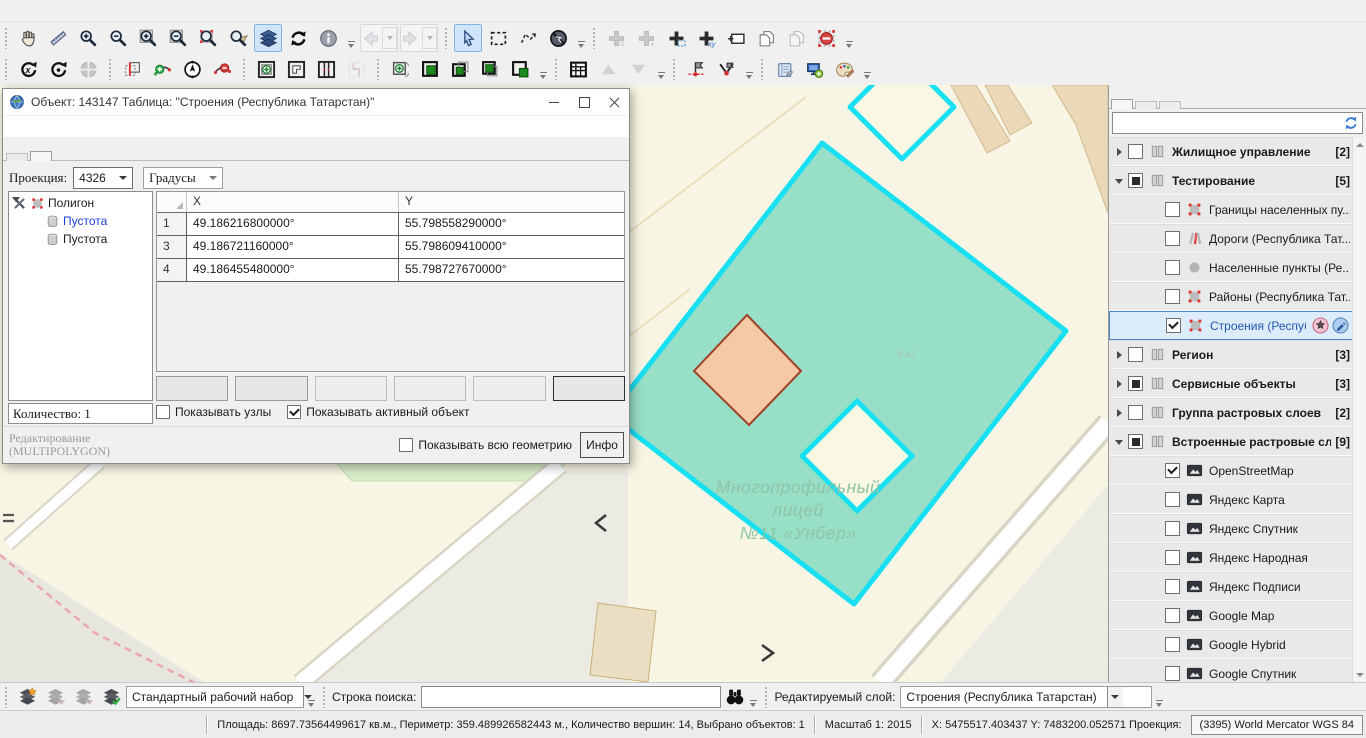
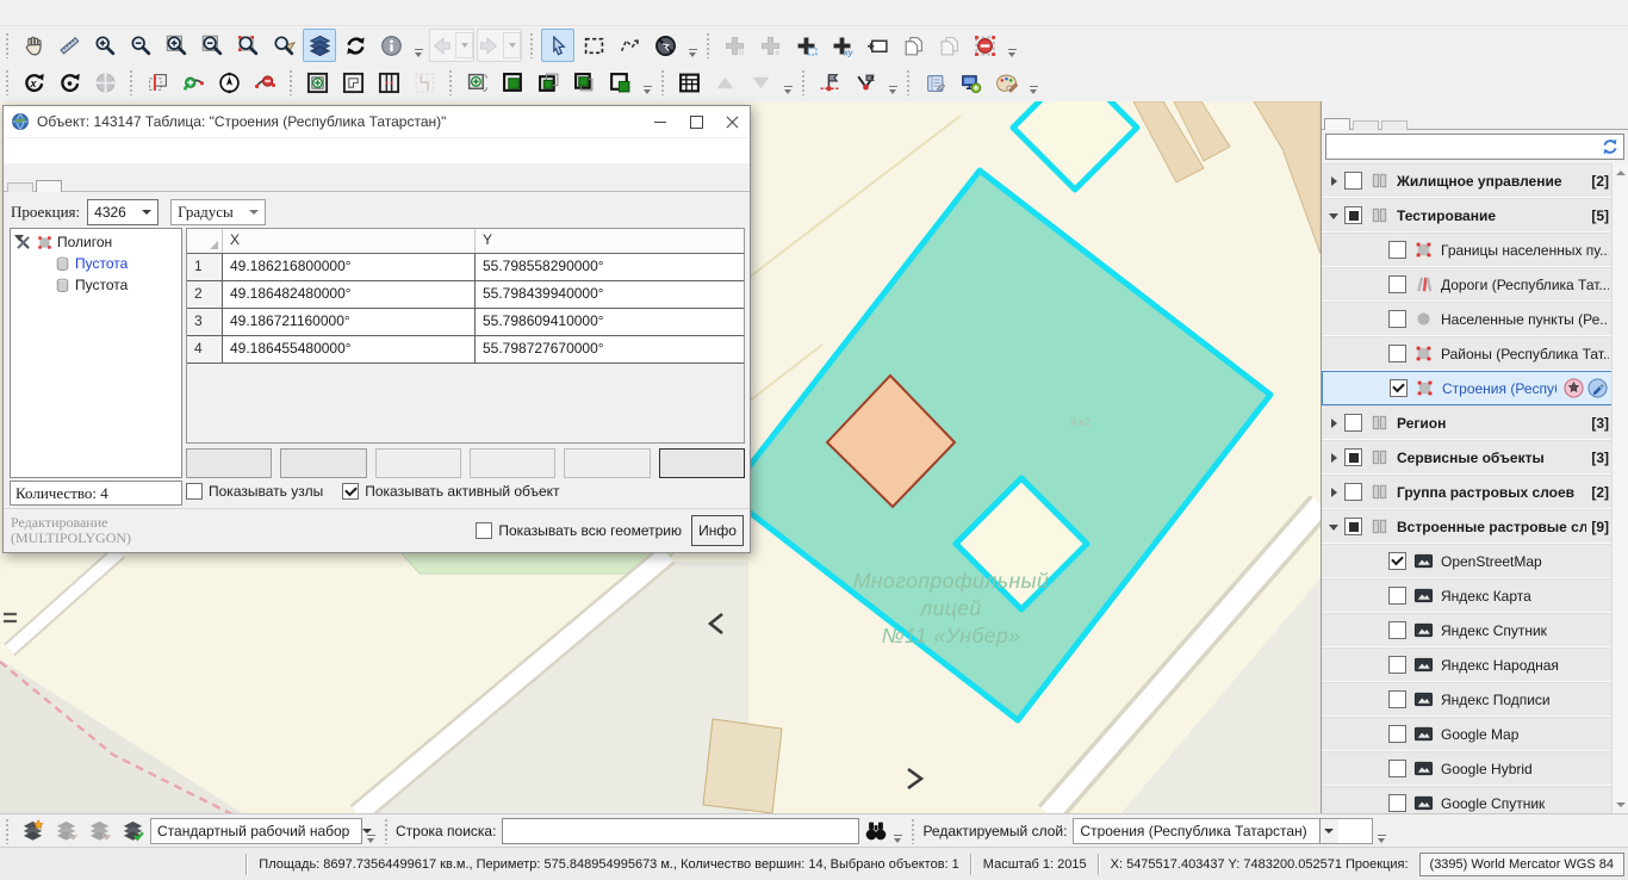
  xy
  x
  9 к2
  Многопрофильный
  лицей
  №11 «Унбер»
  Объект: 143147 Таблица: "Строения (Республика Татарстан)"
  Проекция:
  4326
  Градусы
  Полигон
  Пустота
  Пустота
- Количество: 1
+ Количество: 4
  X
  Y
  1
  49.186216800000°
  55.798558290000°
+ 2
+ 49.186482480000°
+ 55.798439940000°
  3
  49.186721160000°
  55.798609410000°
  4
  49.186455480000°
  55.798727670000°
  Показывать узлы
  Показывать активный объект
  Редактирование
  (MULTIPOLYGON)
  Показывать всю геометрию
  Инфо
  Жилищное управление
  [2]
  Тестирование
  [5]
  Границы населенных пу..
  Дороги (Республика Тат...
  Населенные пункты (Ре..
  Районы (Республика Тат..
  Строения (Респу
  Регион
  [3]
  Сервисные объекты
  [3]
  Группа растровых слоев
  [2]
  Встроенные растровые сл
  [9]
  OpenStreetMap
  Яндекс Карта
  Яндекс Спутник
  Яндекс Народная
  Яндекс Подписи
  Google Map
  Google Hybrid
  Google Спутник
  Стандартный рабочий набор
  Строка поиска:
  Редактируемый слой:
  Строения (Республика Татарстан)
- Площадь: 8697.73564499617 кв.м., Периметр: 359.489926582443 м., Количество вершин: 14, Выбрано объектов: 1
+ Площадь: 8697.73564499617 кв.м., Периметр: 575.848954995673 м., Количество вершин: 14, Выбрано объектов: 1
  Масштаб 1: 2015
  X: 5475517.403437 Y: 7483200.052571 Проекция:
  (3395) World Mercator WGS 84
